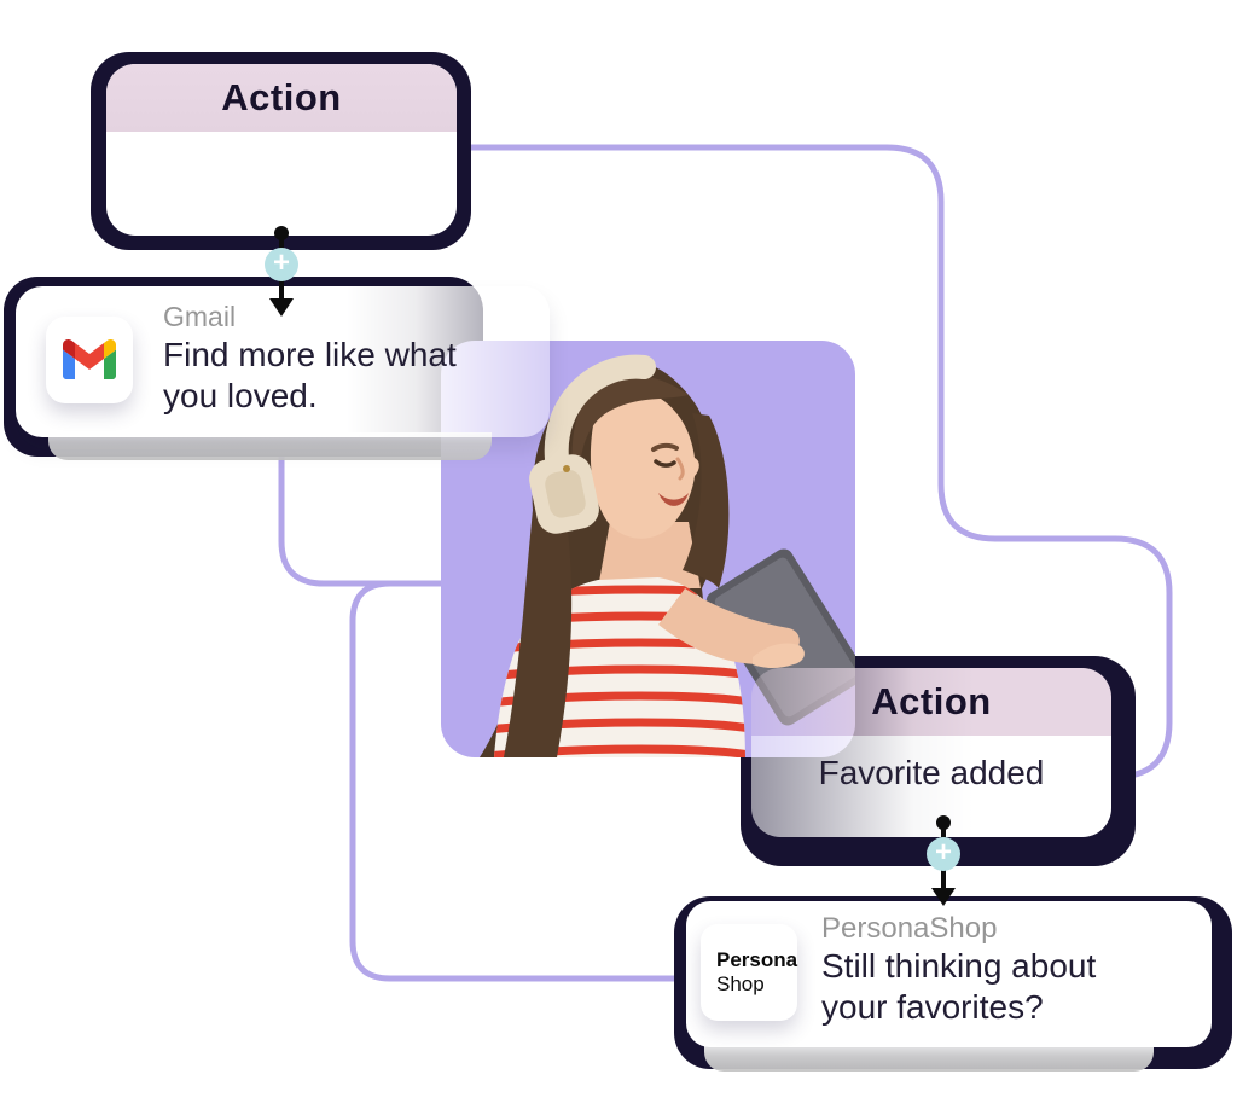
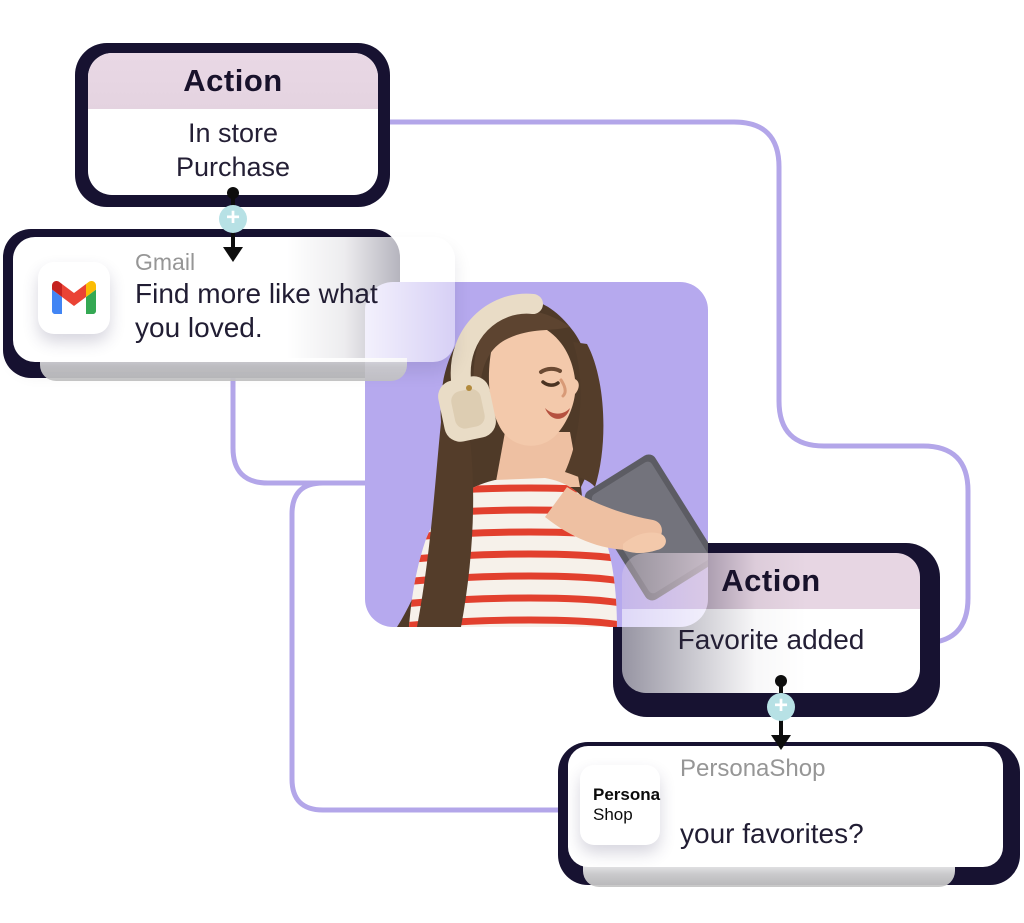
  Gmail
  Find more like what
  you loved.
  Action
+ In store
+ Purchase
  Favorite added
  Action
  Persona
  Shop
  PersonaShop
- Still thinking about
  your favorites?
  +
  +
